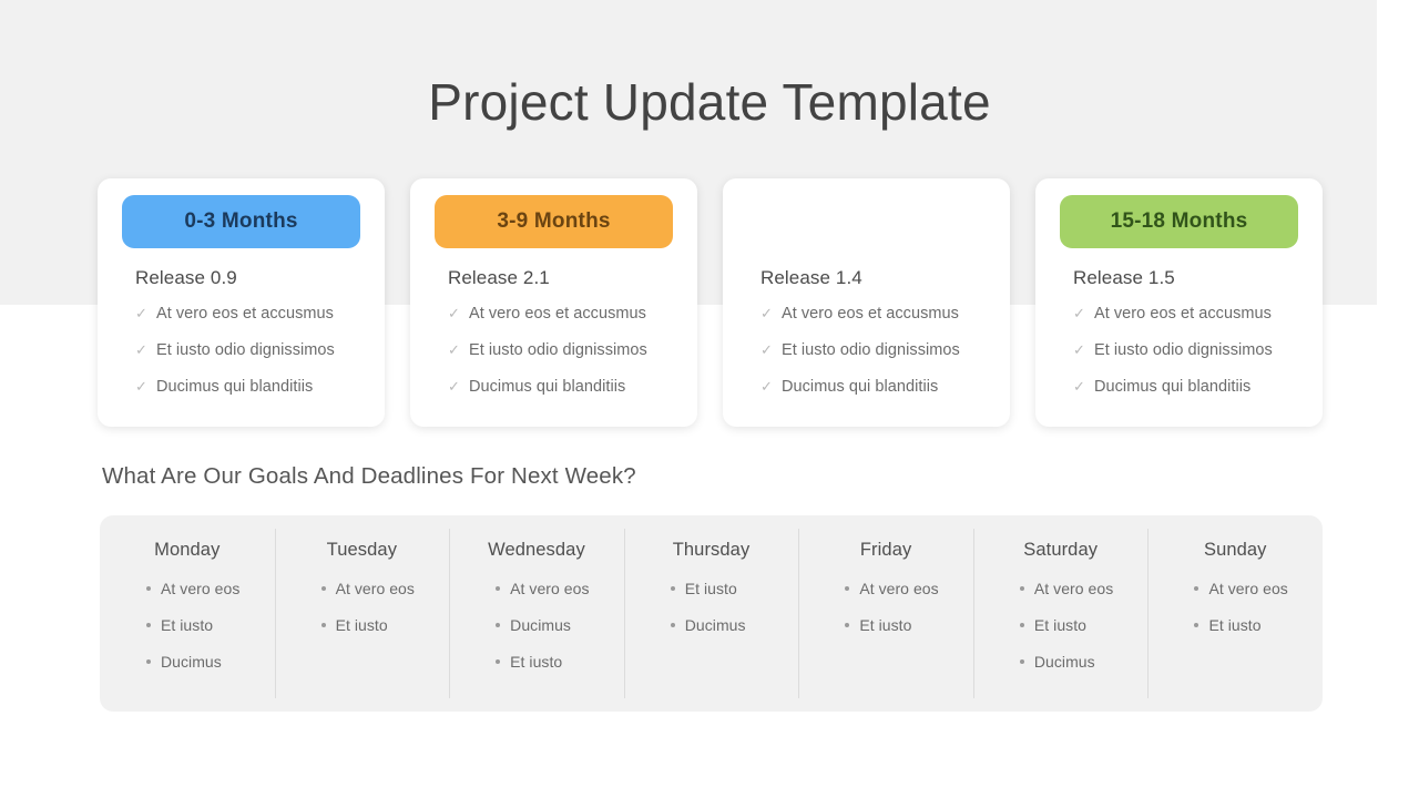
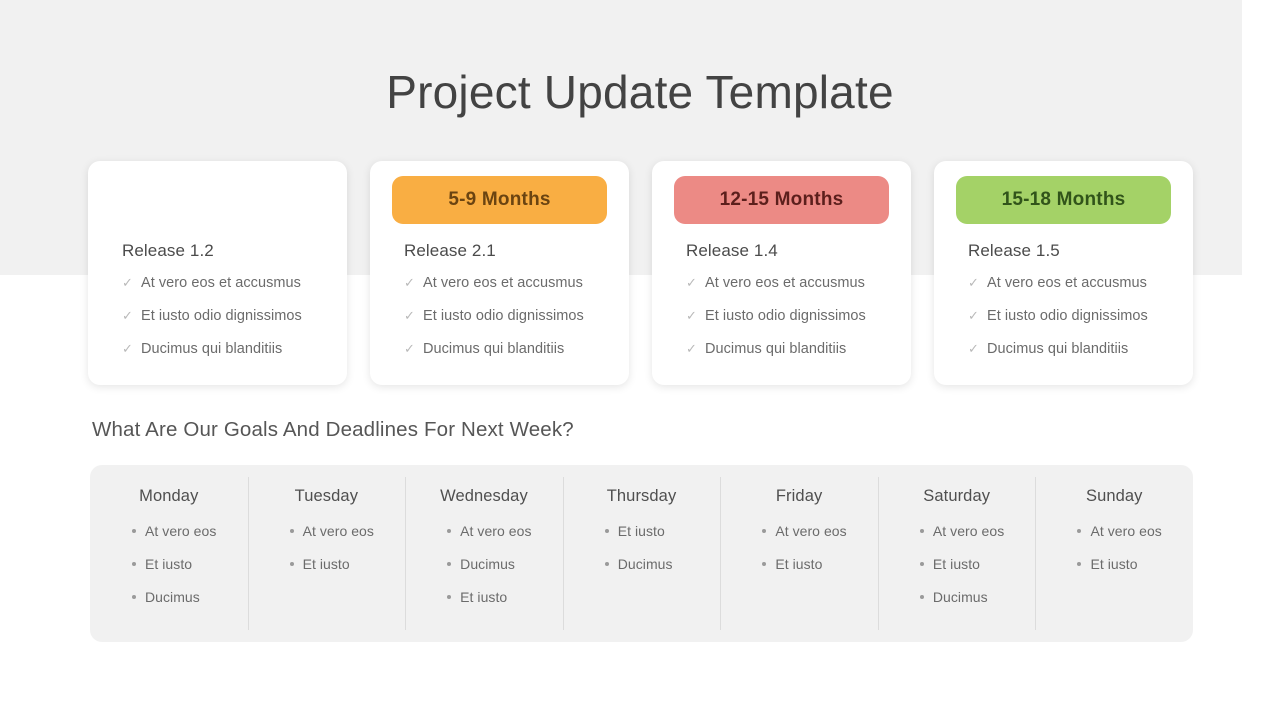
  Project Update Template
- 0-3 Months
- Release 0.9
+ Release 1.2
  ✓
  At vero eos et accusmus
  ✓
  Et iusto odio dignissimos
  ✓
  Ducimus qui blanditiis
- 3-9 Months
+ 5-9 Months
  Release 2.1
  ✓
  At vero eos et accusmus
  ✓
  Et iusto odio dignissimos
  ✓
  Ducimus qui blanditiis
+ 12-15 Months
  Release 1.4
  ✓
  At vero eos et accusmus
  ✓
  Et iusto odio dignissimos
  ✓
  Ducimus qui blanditiis
  15-18 Months
  Release 1.5
  ✓
  At vero eos et accusmus
  ✓
  Et iusto odio dignissimos
  ✓
  Ducimus qui blanditiis
  What Are Our Goals And Deadlines For Next Week?
  Monday
  At vero eos
  Et iusto
  Ducimus
  Tuesday
  At vero eos
  Et iusto
  Wednesday
  At vero eos
  Ducimus
  Et iusto
  Thursday
  Et iusto
  Ducimus
  Friday
  At vero eos
  Et iusto
  Saturday
  At vero eos
  Et iusto
  Ducimus
  Sunday
  At vero eos
  Et iusto
